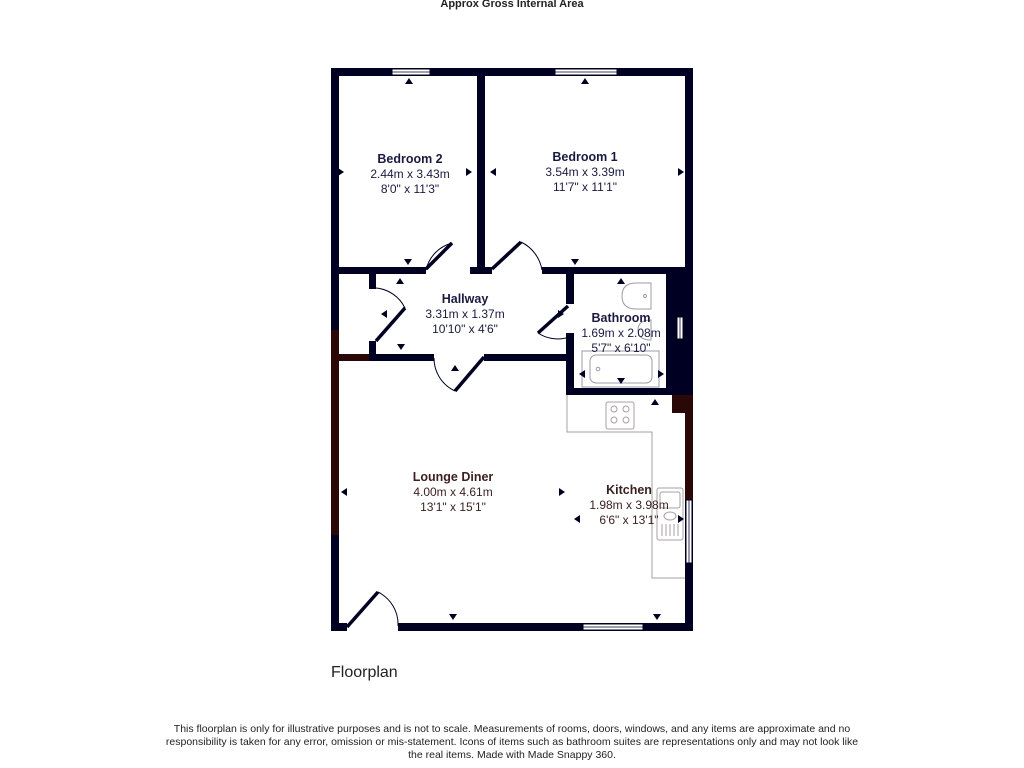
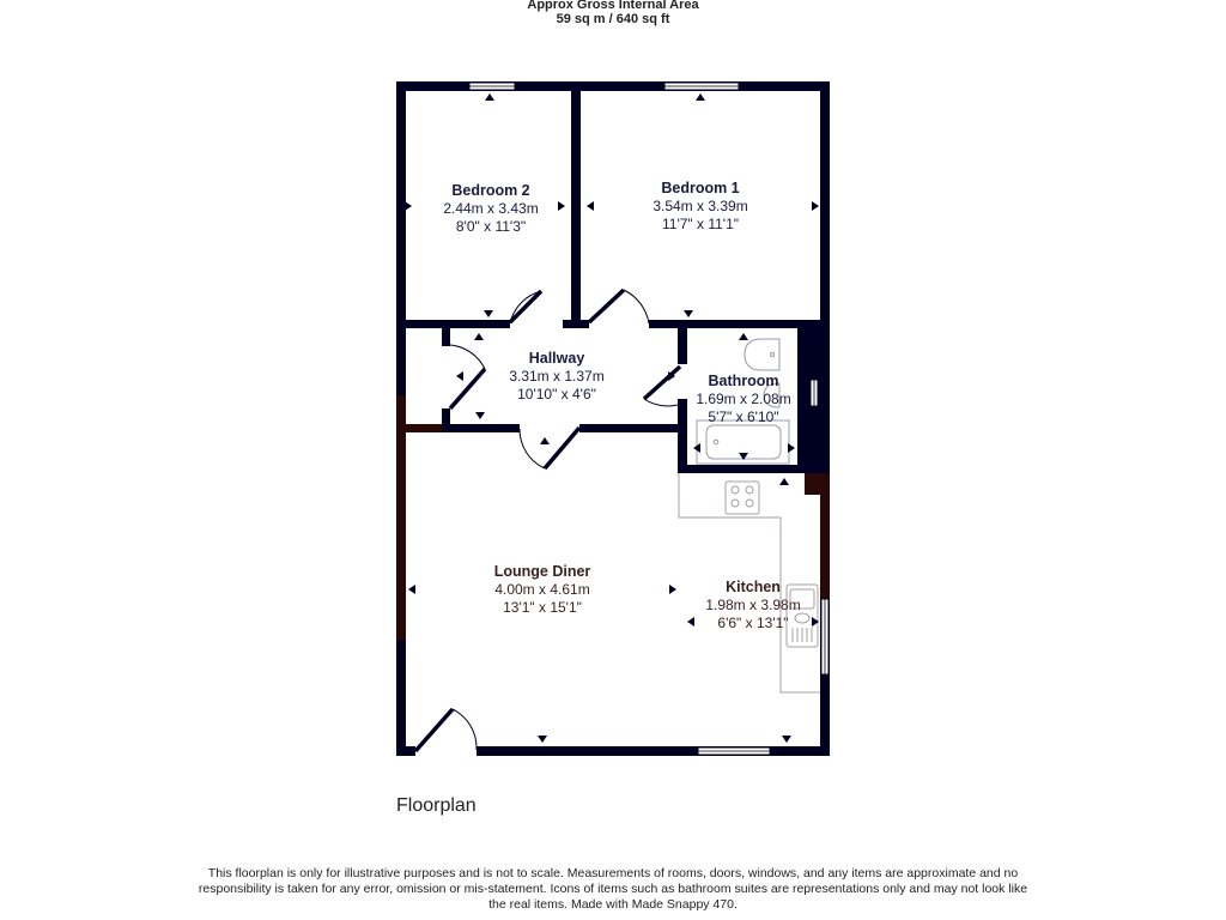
  Approx Gross Internal Area
+ 59 sq m / 640 sq ft
  Bedroom 2
  2.44m x 3.43m
  8'0" x 11'3"
  Bedroom 1
  3.54m x 3.39m
  11'7" x 11'1"
  Hallway
  3.31m x 1.37m
  10'10" x 4'6"
  Bathroom
  1.69m x 2.08m
  5'7" x 6'10"
  Lounge Diner
  4.00m x 4.61m
  13'1" x 15'1"
  Kitchen
  1.98m x 3.98m
  6'6" x 13'1"
  Floorplan
- This floorplan is only for illustrative purposes and is not to scale. Measurements of rooms, doors, windows, and any items are approximate and no responsibility is taken for any error, omission or mis-statement. Icons of items such as bathroom suites are representations only and may not look like the real items. Made with Made Snappy 360.
+ This floorplan is only for illustrative purposes and is not to scale. Measurements of rooms, doors, windows, and any items are approximate and no responsibility is taken for any error, omission or mis-statement. Icons of items such as bathroom suites are representations only and may not look like the real items. Made with Made Snappy 470.
